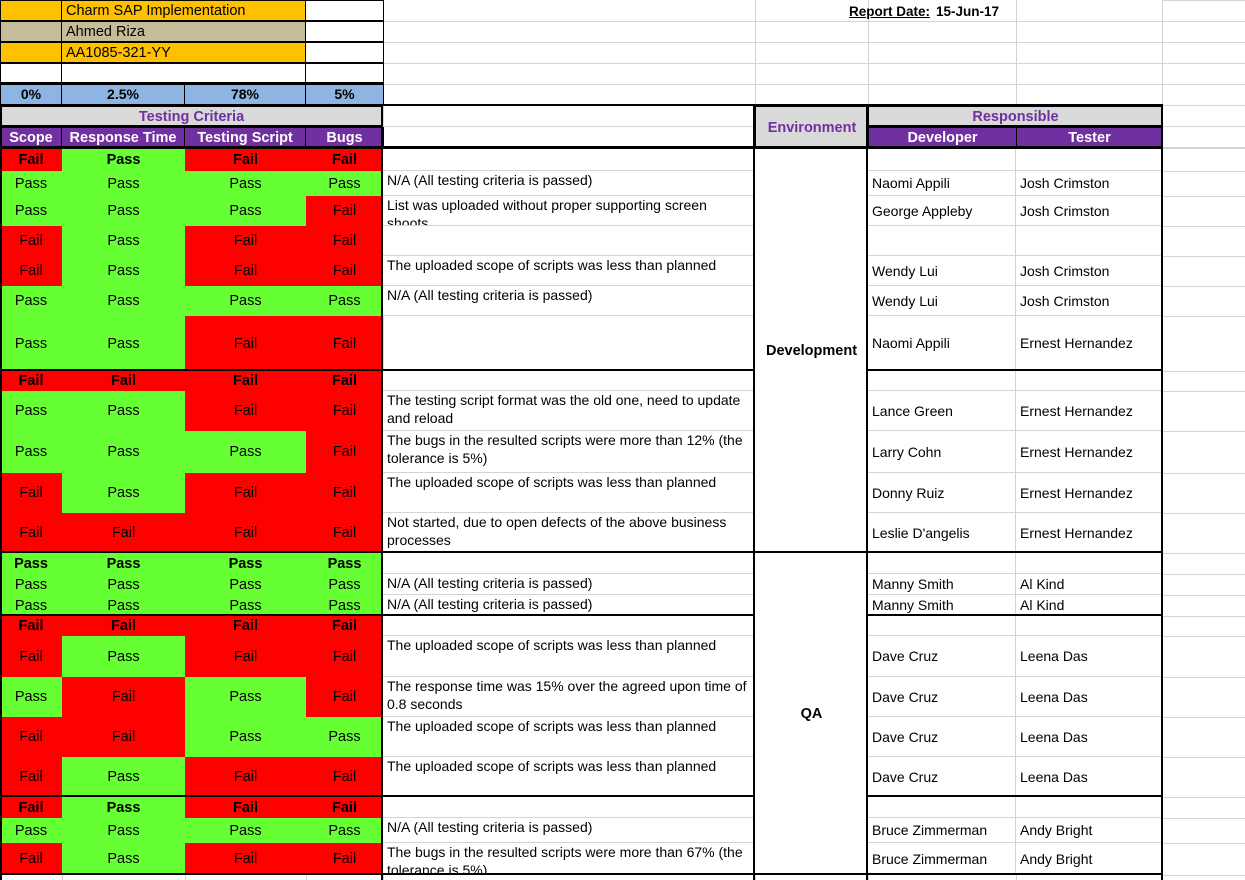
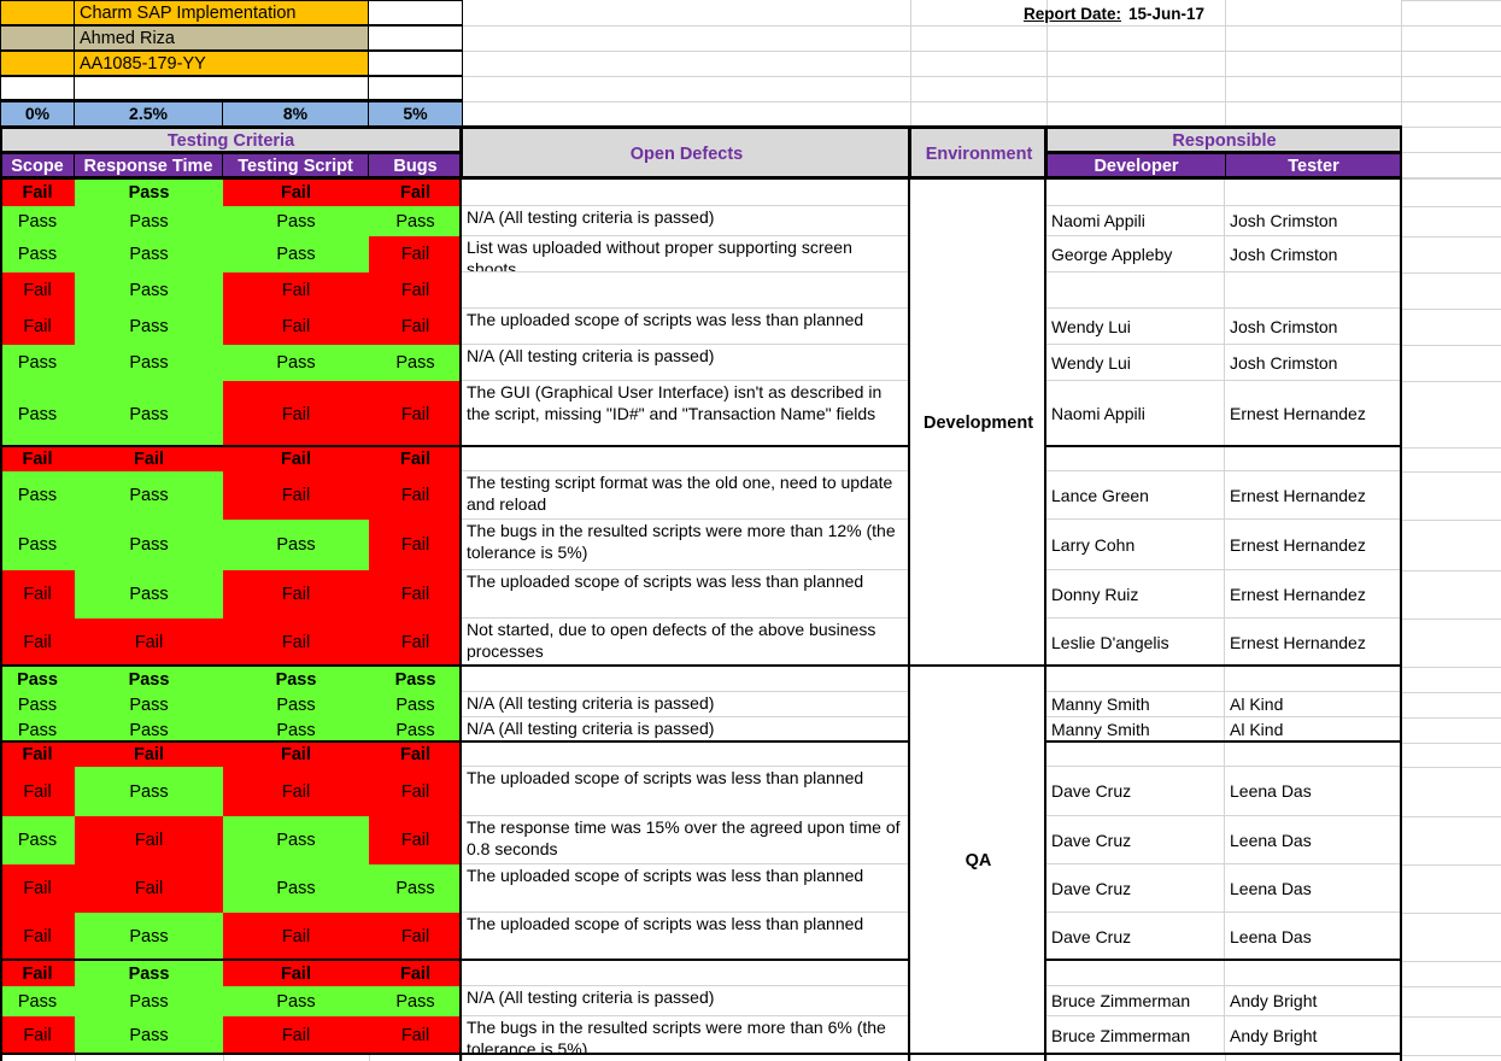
  Charm SAP Implementation
  Ahmed Riza
- AA1085-321-YY
+ AA1085-179-YY
  Report Date:
  15-Jun-17
  0%
  2.5%
- 78%
+ 8%
  5%
  Testing Criteria
  Scope
  Response Time
  Testing Script
  Bugs
+ Open Defects
  Environment
  Responsible
  Developer
  Tester
  Fail
  Pass
  Fail
  Fail
  Pass
  Pass
  Pass
  Pass
  N/A (All testing criteria is passed)
  Naomi Appili
  Josh Crimston
  Pass
  Pass
  Pass
  Fail
  List was uploaded without proper supporting screen shoots
  George Appleby
  Josh Crimston
  Fail
  Pass
  Fail
  Fail
  Fail
  Pass
  Fail
  Fail
  The uploaded scope of scripts was less than planned
  Wendy Lui
  Josh Crimston
  Pass
  Pass
  Pass
  Pass
  N/A (All testing criteria is passed)
  Wendy Lui
  Josh Crimston
  Pass
  Pass
  Fail
  Fail
+ The GUI (Graphical User Interface) isn't as described in the script, missing "ID#" and "Transaction Name" fields
  Naomi Appili
  Ernest Hernandez
  Fail
  Fail
  Fail
  Fail
  Pass
  Pass
  Fail
  Fail
  The testing script format was the old one, need to update and reload
  Lance Green
  Ernest Hernandez
  Pass
  Pass
  Pass
  Fail
  The bugs in the resulted scripts were more than 12% (the tolerance is 5%)
  Larry Cohn
  Ernest Hernandez
  Fail
  Pass
  Fail
  Fail
  The uploaded scope of scripts was less than planned
  Donny Ruiz
  Ernest Hernandez
  Fail
  Fail
  Fail
  Fail
  Not started, due to open defects of the above business processes
  Leslie D'angelis
  Ernest Hernandez
  Pass
  Pass
  Pass
  Pass
  Pass
  Pass
  Pass
  Pass
  N/A (All testing criteria is passed)
  Manny Smith
  Al Kind
  Pass
  Pass
  Pass
  Pass
  N/A (All testing criteria is passed)
  Manny Smith
  Al Kind
  Fail
  Fail
  Fail
  Fail
  Fail
  Pass
  Fail
  Fail
  The uploaded scope of scripts was less than planned
  Dave Cruz
  Leena Das
  Pass
  Fail
  Pass
  Fail
  The response time was 15% over the agreed upon time of 0.8 seconds
  Dave Cruz
  Leena Das
  Fail
  Fail
  Pass
  Pass
  The uploaded scope of scripts was less than planned
  Dave Cruz
  Leena Das
  Fail
  Pass
  Fail
  Fail
  The uploaded scope of scripts was less than planned
  Dave Cruz
  Leena Das
  Fail
  Pass
  Fail
  Fail
  Pass
  Pass
  Pass
  Pass
  N/A (All testing criteria is passed)
  Bruce Zimmerman
  Andy Bright
  Fail
  Pass
  Fail
  Fail
- The bugs in the resulted scripts were more than 67% (the tolerance is 5%)
+ The bugs in the resulted scripts were more than 6% (the tolerance is 5%)
  Bruce Zimmerman
  Andy Bright
  Development
  QA
